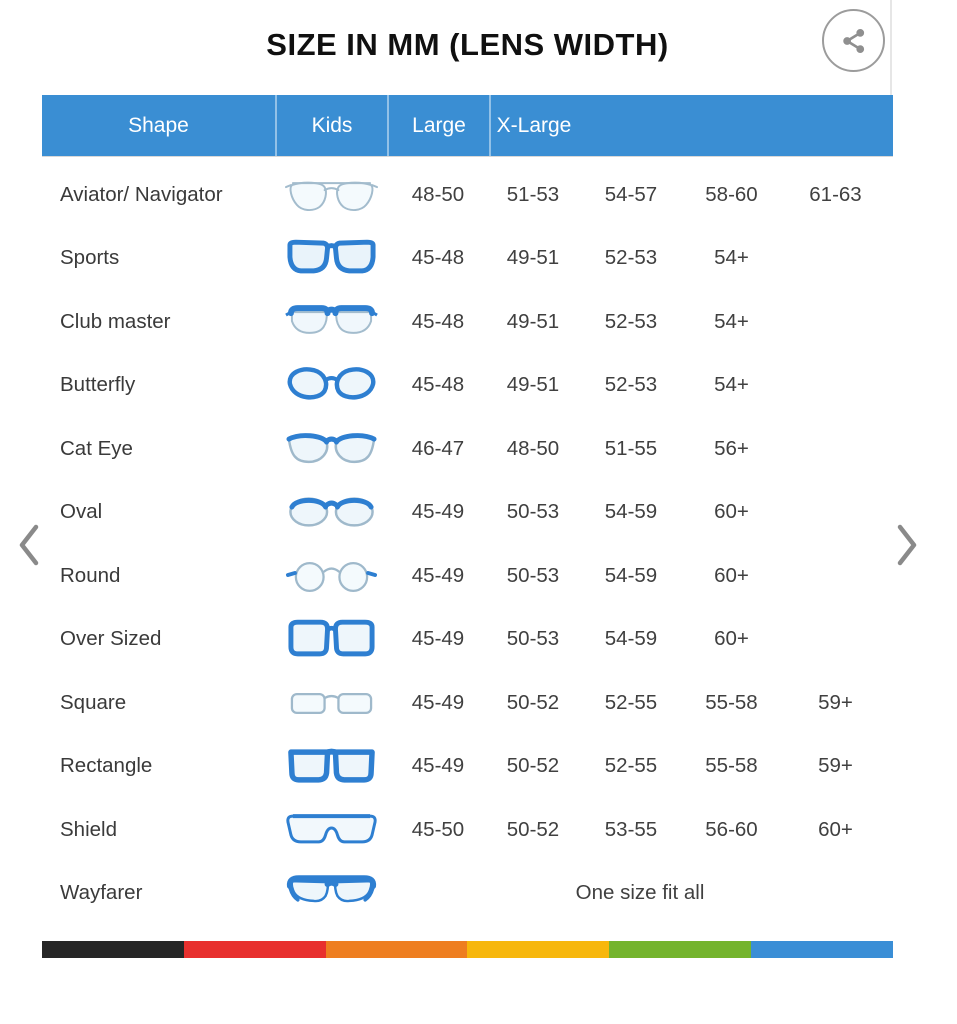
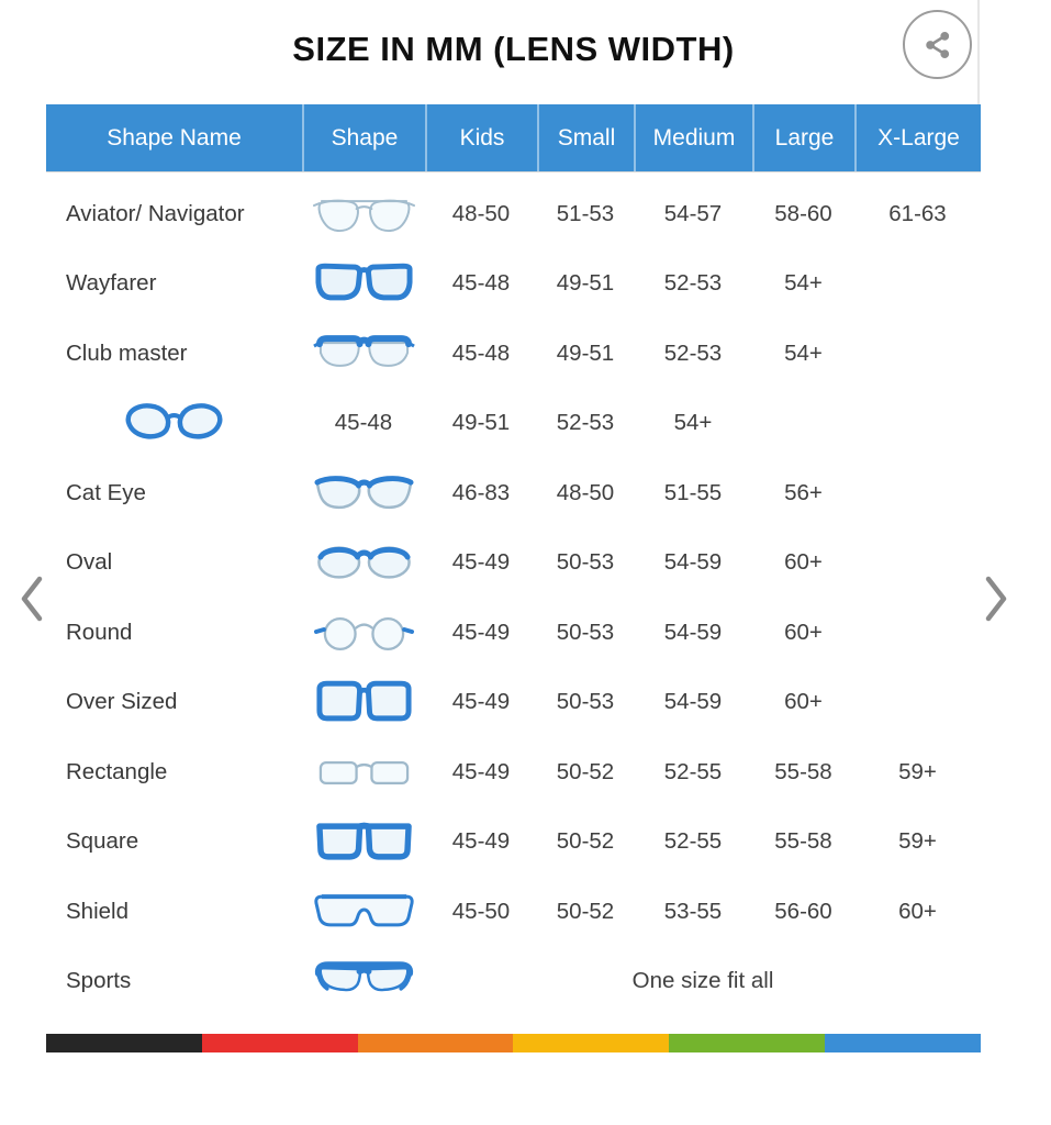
  SIZE IN MM (LENS WIDTH)
+ Shape Name
  Shape
  Kids
+ Small
+ Medium
  Large
  X-Large
  Aviator/ Navigator
  48-50
  51-53
  54-57
  58-60
  61-63
- Sports
+ Wayfarer
  45-48
  49-51
  52-53
  54+
  Club master
  45-48
  49-51
  52-53
  54+
- Butterfly
  45-48
  49-51
  52-53
  54+
  Cat Eye
- 46-47
+ 46-83
  48-50
  51-55
  56+
  Oval
  45-49
  50-53
  54-59
  60+
  Round
  45-49
  50-53
  54-59
  60+
  Over Sized
  45-49
  50-53
  54-59
  60+
- Square
+ Rectangle
  45-49
  50-52
  52-55
  55-58
  59+
- Rectangle
+ Square
  45-49
  50-52
  52-55
  55-58
  59+
  Shield
  45-50
  50-52
  53-55
  56-60
  60+
- Wayfarer
+ Sports
  One size fit all
